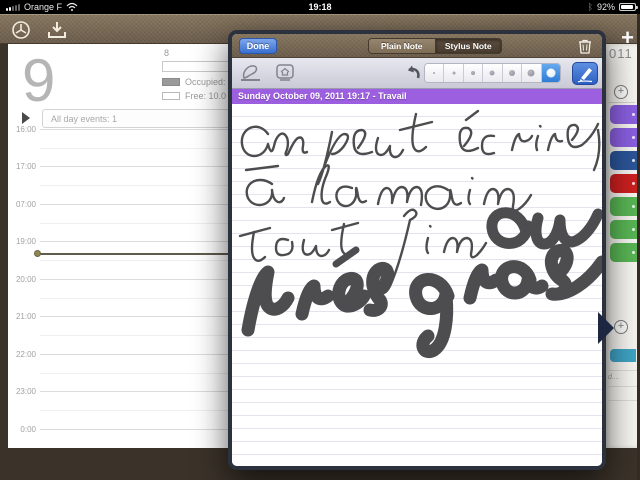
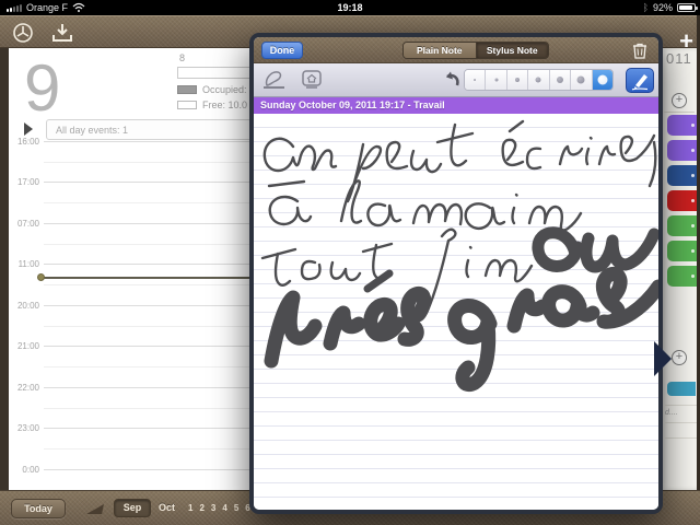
  Orange F
  19:18
  ᛒ
  92%
  +
  9
  8
  Occupied:
  Free: 10.0
  All day events: 1
  16:00
  17:00
  07:00
- 19:00
+ 11:00
  20:00
  21:00
  22:00
  23:00
  0:00
  011
  +
  +
+ Today
+ Sep
+ Oct
+ 1
+ 2
+ 3
+ 4
+ 5
+ 6
  Done
  Plain Note
  Stylus Note
  Sunday October 09, 2011 19:17 - Travail
